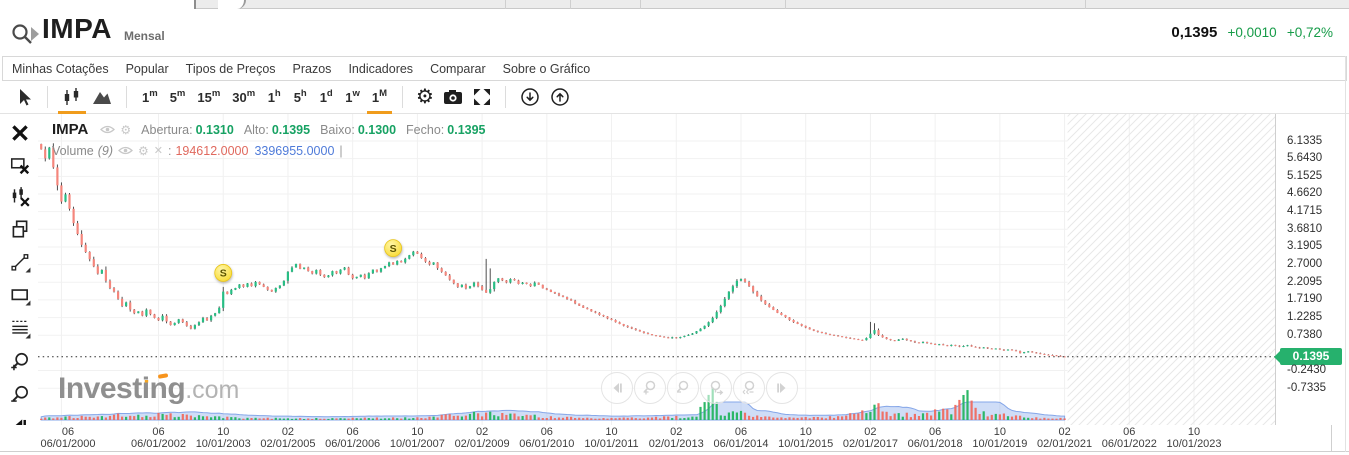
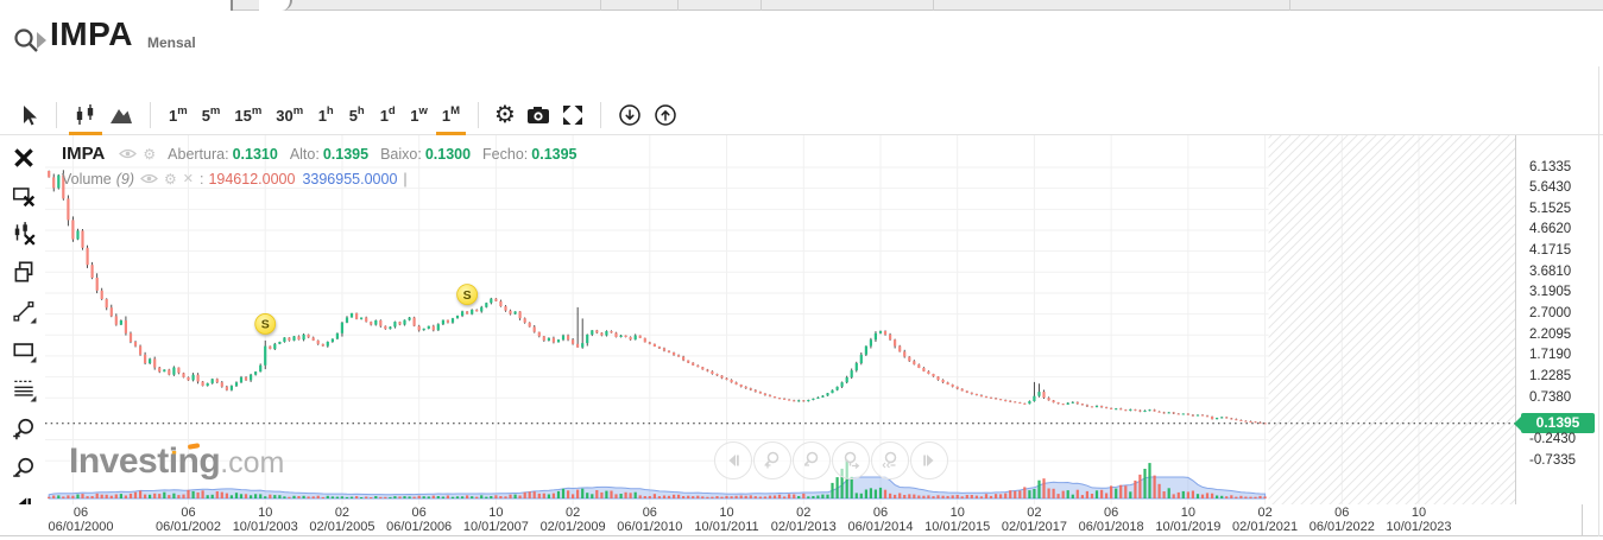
  IMPA
  Mensal
- 0,1395 +0,0010 +0,72%
- Minhas Cotações
- Popular
- Tipos de Preços
- Prazos
- Indicadores
- Comparar
- Sobre o Gráfico
  1
  m
  5
  m
  15
  m
  30
  m
  1
  h
  5
  h
  1
  d
  1
  w
  1
  M
  ⚙
  S
  S
  IMPA
  ⚙
  Abertura:
  0.1310
  Alto:
  0.1395
  Baixo:
  0.1300
  Fecho:
  0.1395
  Volume
  (9)
  ⚙
  ✕
  :
  194612.0000
  3396955.0000
  |
  Investing.com
  0.1395
  6.1335
  5.6430
  5.1525
  4.6620
  4.1715
  3.6810
  3.1905
  2.7000
  2.2095
  1.7190
  1.2285
  0.7380
  -0.2430
  -0.7335
  06
  06/01/2000
  06
  06/01/2002
  10
  10/01/2003
  02
  02/01/2005
  06
  06/01/2006
  10
  10/01/2007
  02
  02/01/2009
  06
  06/01/2010
  10
  10/01/2011
  02
  02/01/2013
  06
  06/01/2014
  10
  10/01/2015
  02
  02/01/2017
  06
  06/01/2018
  10
  10/01/2019
  02
  02/01/2021
  06
  06/01/2022
  10
  10/01/2023
